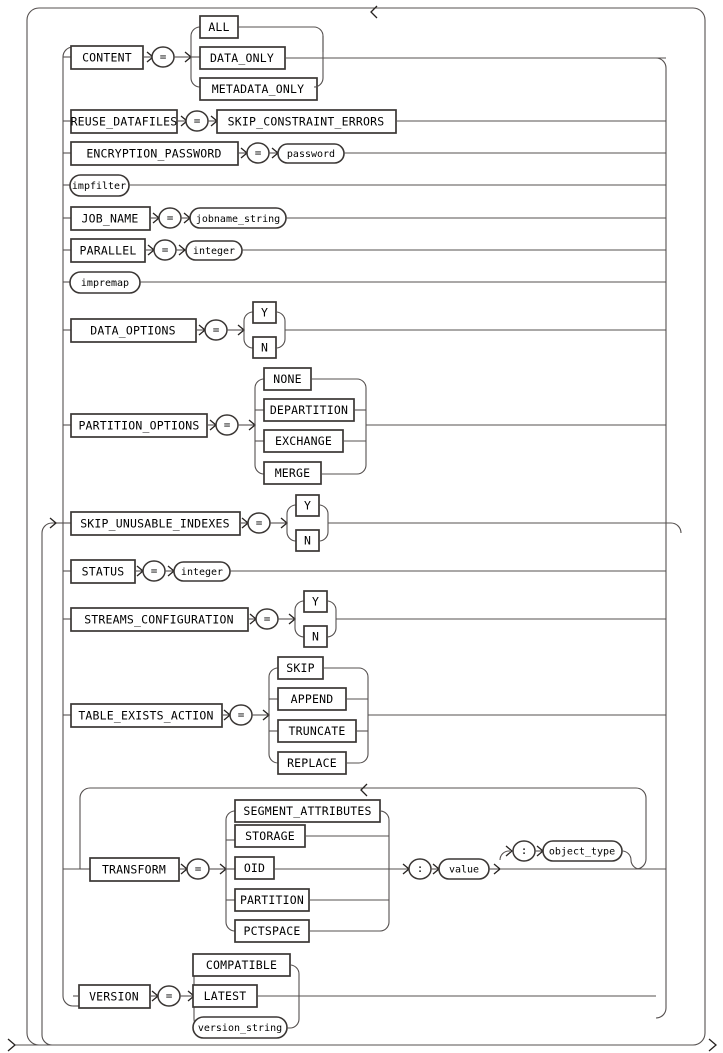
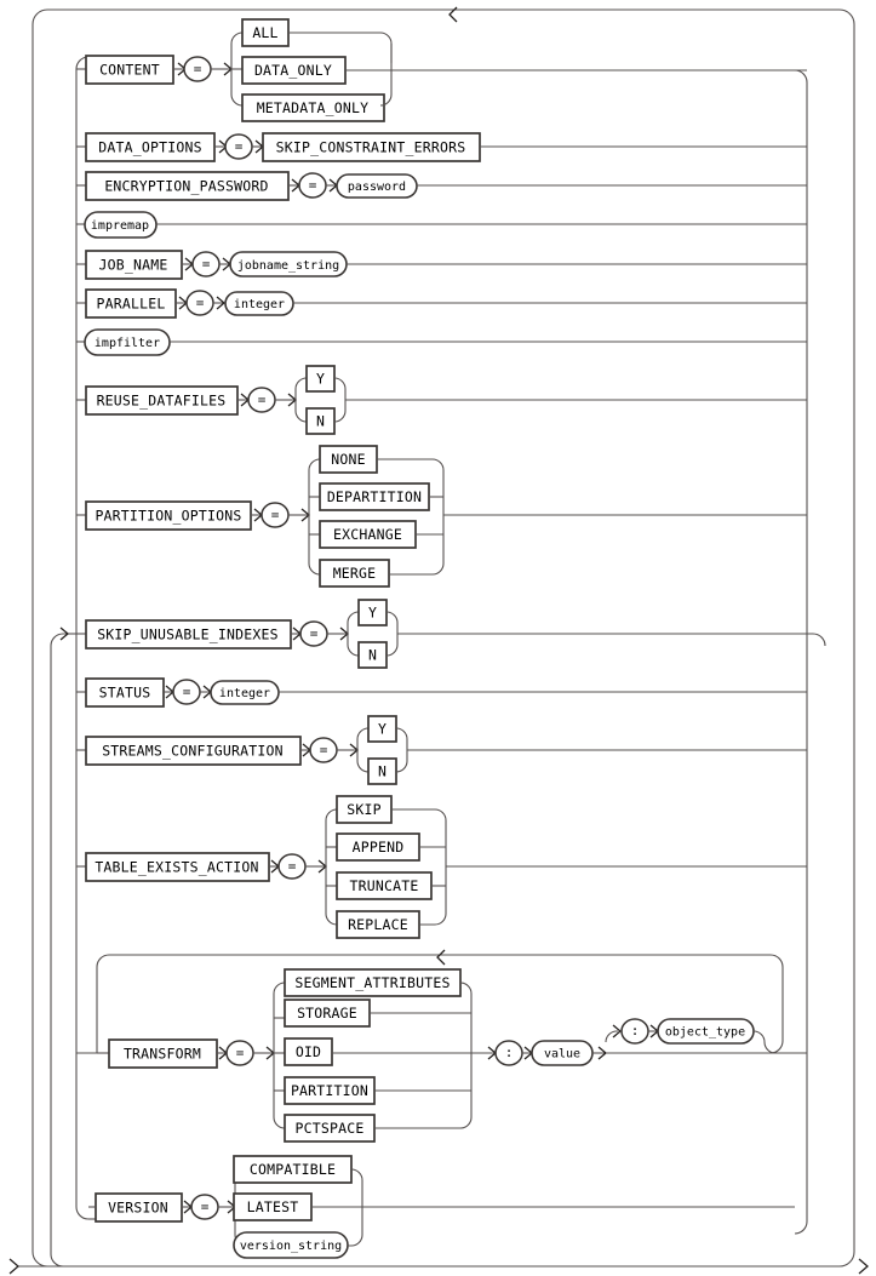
  CONTENT
  =
  ALL
  DATA_ONLY
  METADATA_ONLY
- REUSE_DATAFILES
+ DATA_OPTIONS
  =
  SKIP_CONSTRAINT_ERRORS
  ENCRYPTION_PASSWORD
  =
  password
- impfilter
+ impremap
  JOB_NAME
  =
  jobname_string
  PARALLEL
  =
  integer
- impremap
+ impfilter
- DATA_OPTIONS
+ REUSE_DATAFILES
  =
  Y
  N
  PARTITION_OPTIONS
  =
  NONE
  DEPARTITION
  EXCHANGE
  MERGE
  SKIP_UNUSABLE_INDEXES
  =
  Y
  N
  STATUS
  =
  integer
  STREAMS_CONFIGURATION
  =
  Y
  N
  TABLE_EXISTS_ACTION
  =
  SKIP
  APPEND
  TRUNCATE
  REPLACE
  TRANSFORM
  =
  SEGMENT_ATTRIBUTES
  STORAGE
  OID
  PARTITION
  PCTSPACE
  :
  value
  :
  object_type
  VERSION
  =
  COMPATIBLE
  LATEST
  version_string
